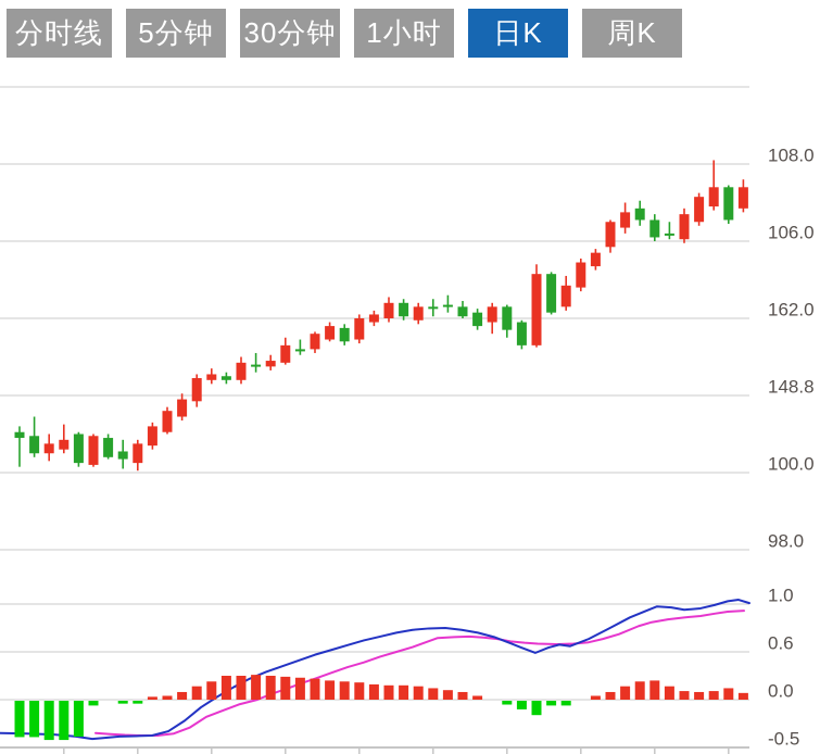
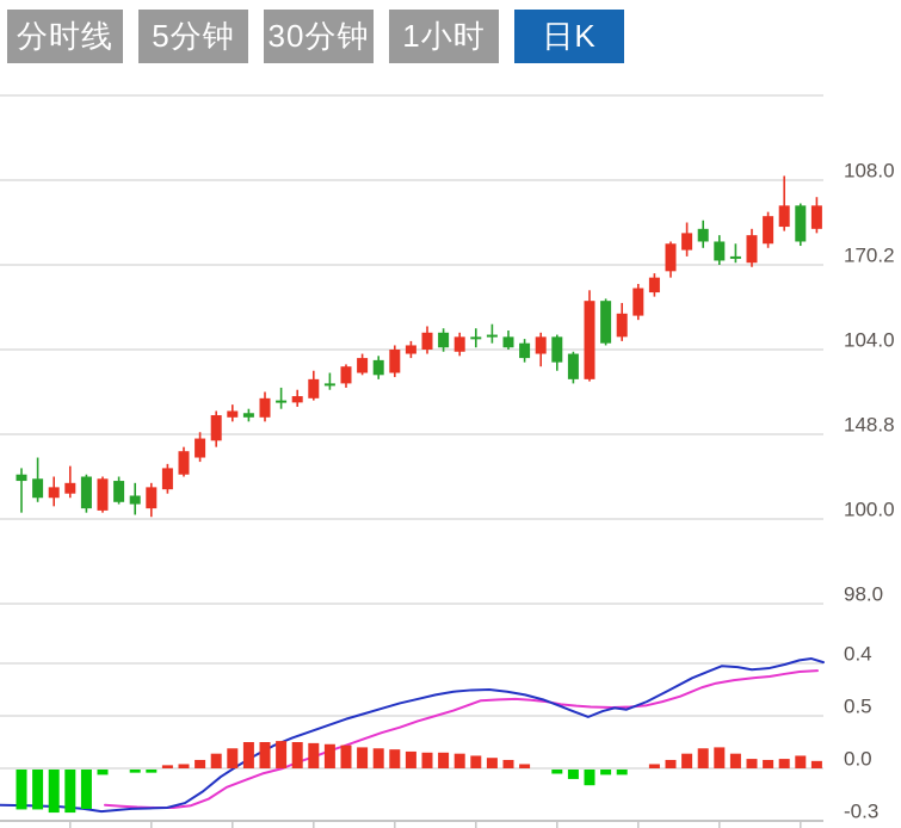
  分时线
  5分钟
  30分钟
  1小时
  日K
- 周K
  108.0
- 106.0
+ 170.2
- 162.0
+ 104.0
  148.8
  100.0
  98.0
- 1.0
+ 0.4
- 0.6
+ 0.5
  0.0
- -0.5
+ -0.3
